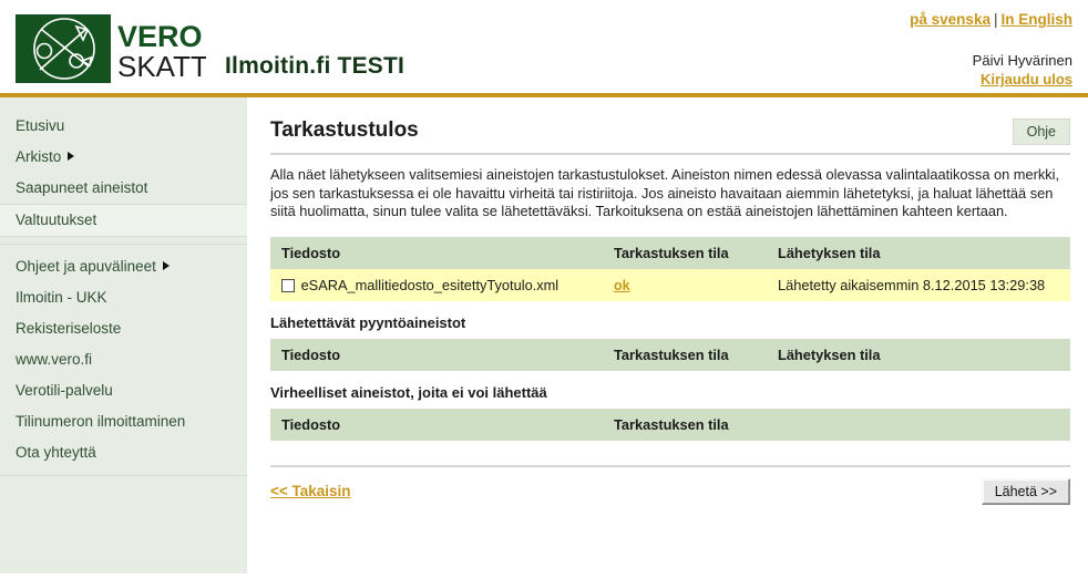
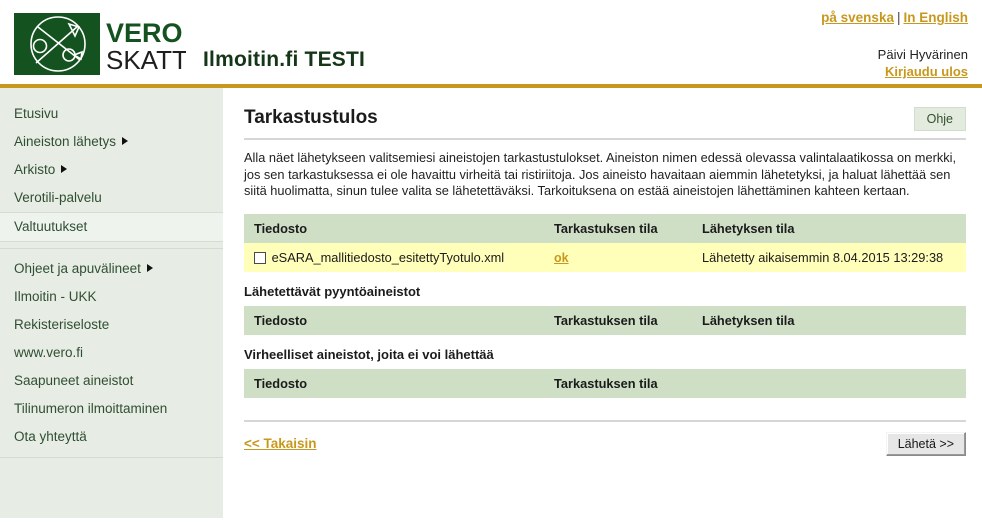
  VERO
  SKATT
  Ilmoitin.fi TESTI
  på svenska | In English
  Päivi Hyvärinen
  Kirjaudu ulos
  Etusivu
+ Aineiston lähetys
  Arkisto
- Saapuneet aineistot
+ Verotili-palvelu
  Valtuutukset
  Ohjeet ja apuvälineet
  Ilmoitin - UKK
  Rekisteriseloste
  www.vero.fi
- Verotili-palvelu
+ Saapuneet aineistot
  Tilinumeron ilmoittaminen
  Ota yhteyttä
  Tarkastustulos
  Ohje
  Alla näet lähetykseen valitsemiesi aineistojen tarkastustulokset. Aineiston nimen edessä olevassa valintalaatikossa on merkki, jos sen tarkastuksessa ei ole havaittu virheitä tai ristiriitoja. Jos aineisto havaitaan aiemmin lähetetyksi, ja haluat lähettää sen siitä huolimatta, sinun tulee valita se lähetettäväksi. Tarkoituksena on estää aineistojen lähettäminen kahteen kertaan.
  Tiedosto	Tarkastuksen tila	Lähetyksen tila
- eSARA_mallitiedosto_esitettyTyotulo.xml	ok	Lähetetty aikaisemmin 8.12.2015 13:29:38
+ eSARA_mallitiedosto_esitettyTyotulo.xml	ok	Lähetetty aikaisemmin 8.04.2015 13:29:38
  Lähetettävät pyyntöaineistot
  Tiedosto	Tarkastuksen tila	Lähetyksen tila
  Virheelliset aineistot, joita ei voi lähettää
  Tiedosto	Tarkastuksen tila
  << Takaisin
  Lähetä >>
